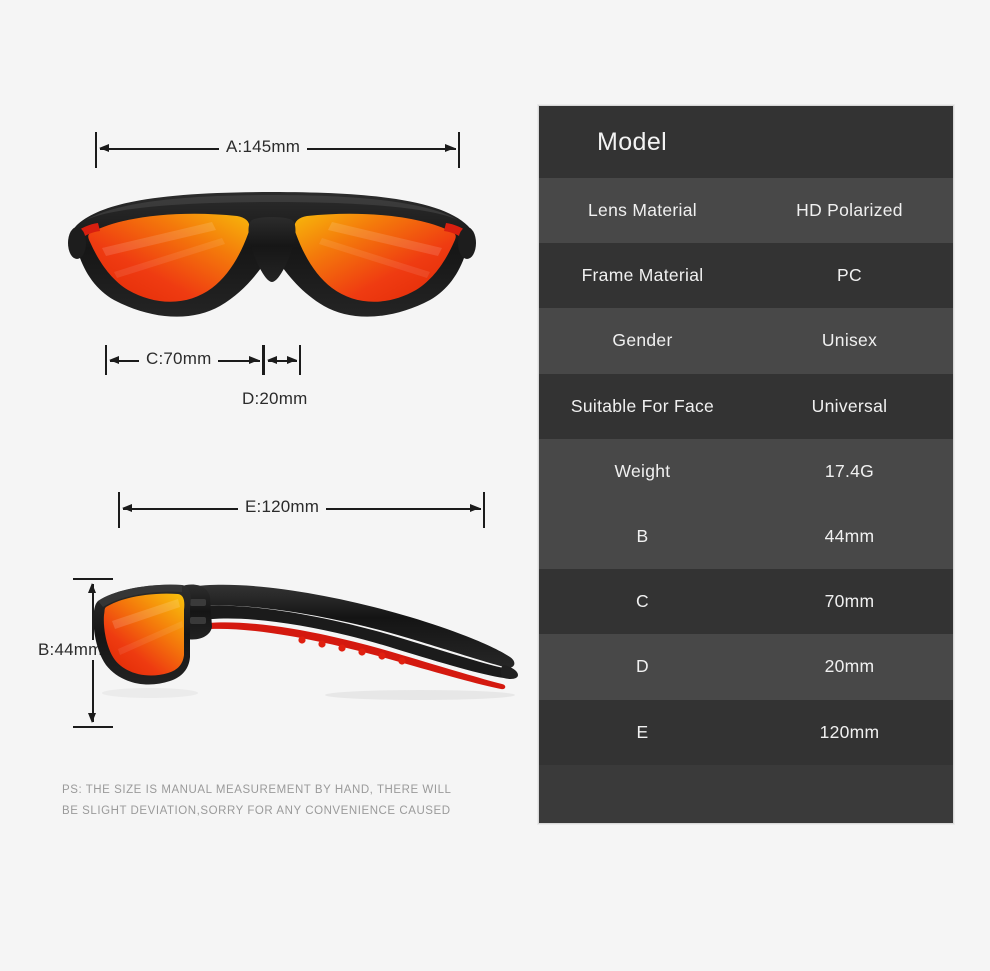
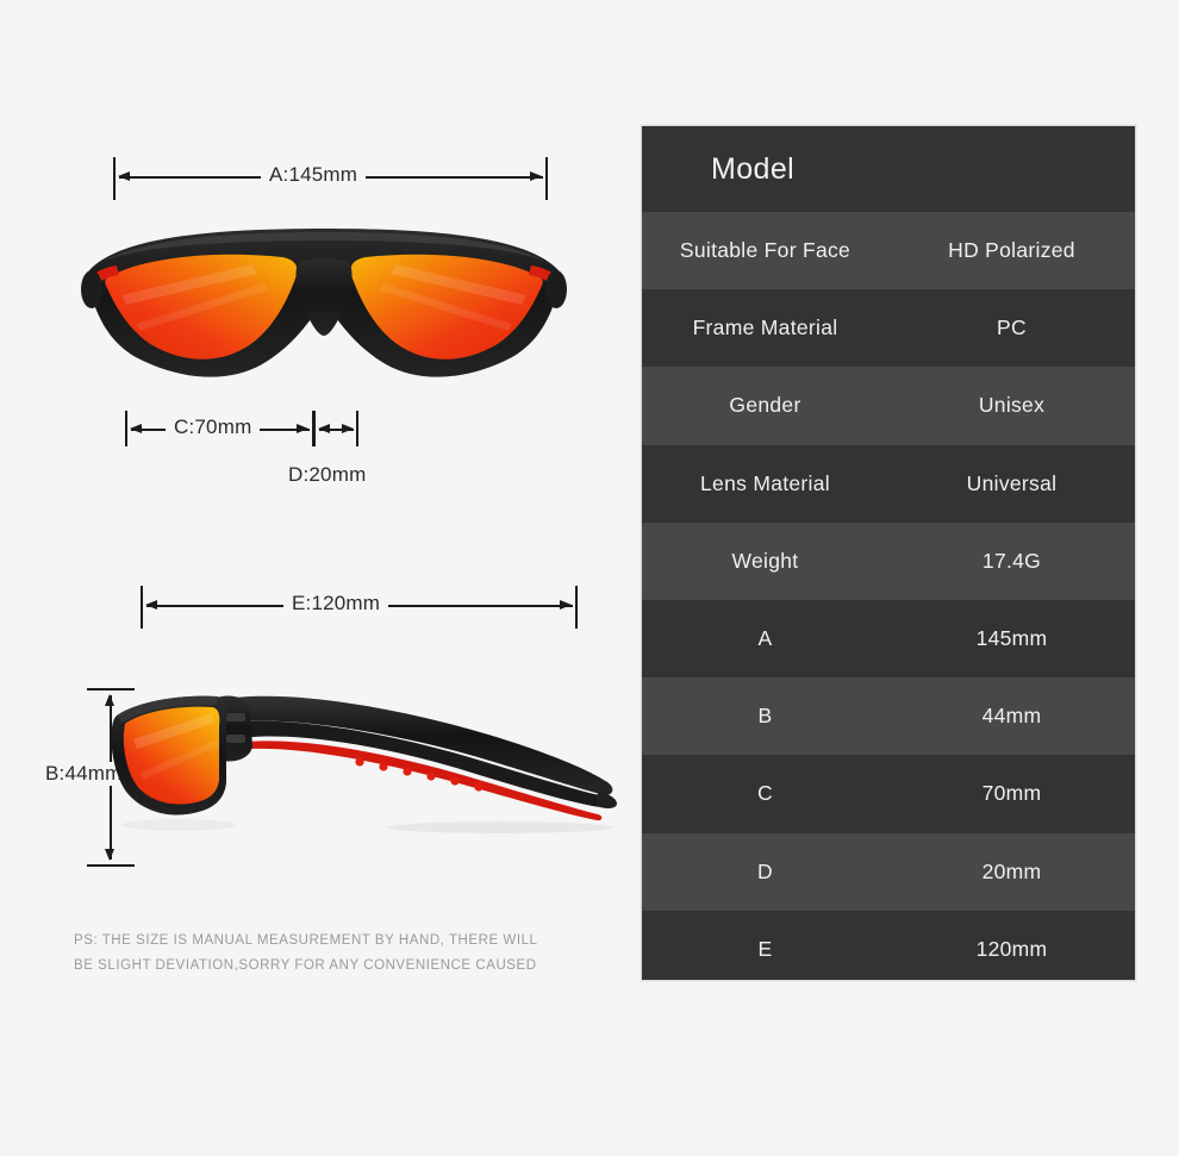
  A:145mm
  C:70mm
  D:20mm
  E:120mm
  B:44mm
  PS: THE SIZE IS MANUAL MEASUREMENT BY HAND, THERE WILL
  BE SLIGHT DEVIATION,SORRY FOR ANY CONVENIENCE CAUSED
  Model
- Lens Material
+ Suitable For Face
  HD Polarized
  Frame Material
  PC
  Gender
  Unisex
- Suitable For Face
+ Lens Material
  Universal
  Weight
  17.4G
+ A
+ 145mm
  B
  44mm
  C
  70mm
  D
  20mm
  E
  120mm
